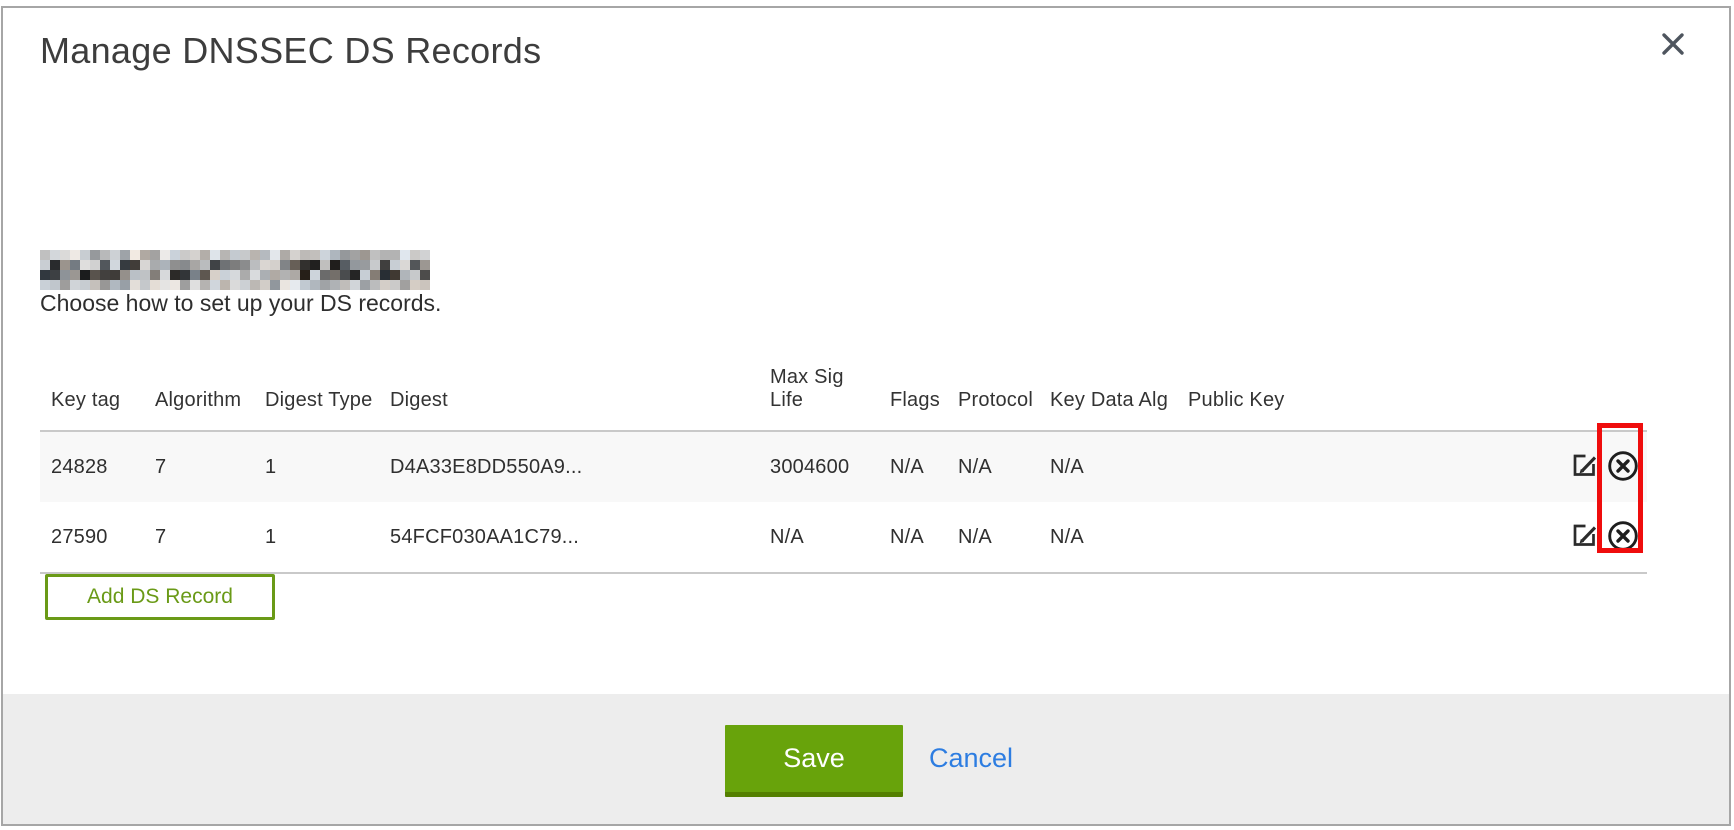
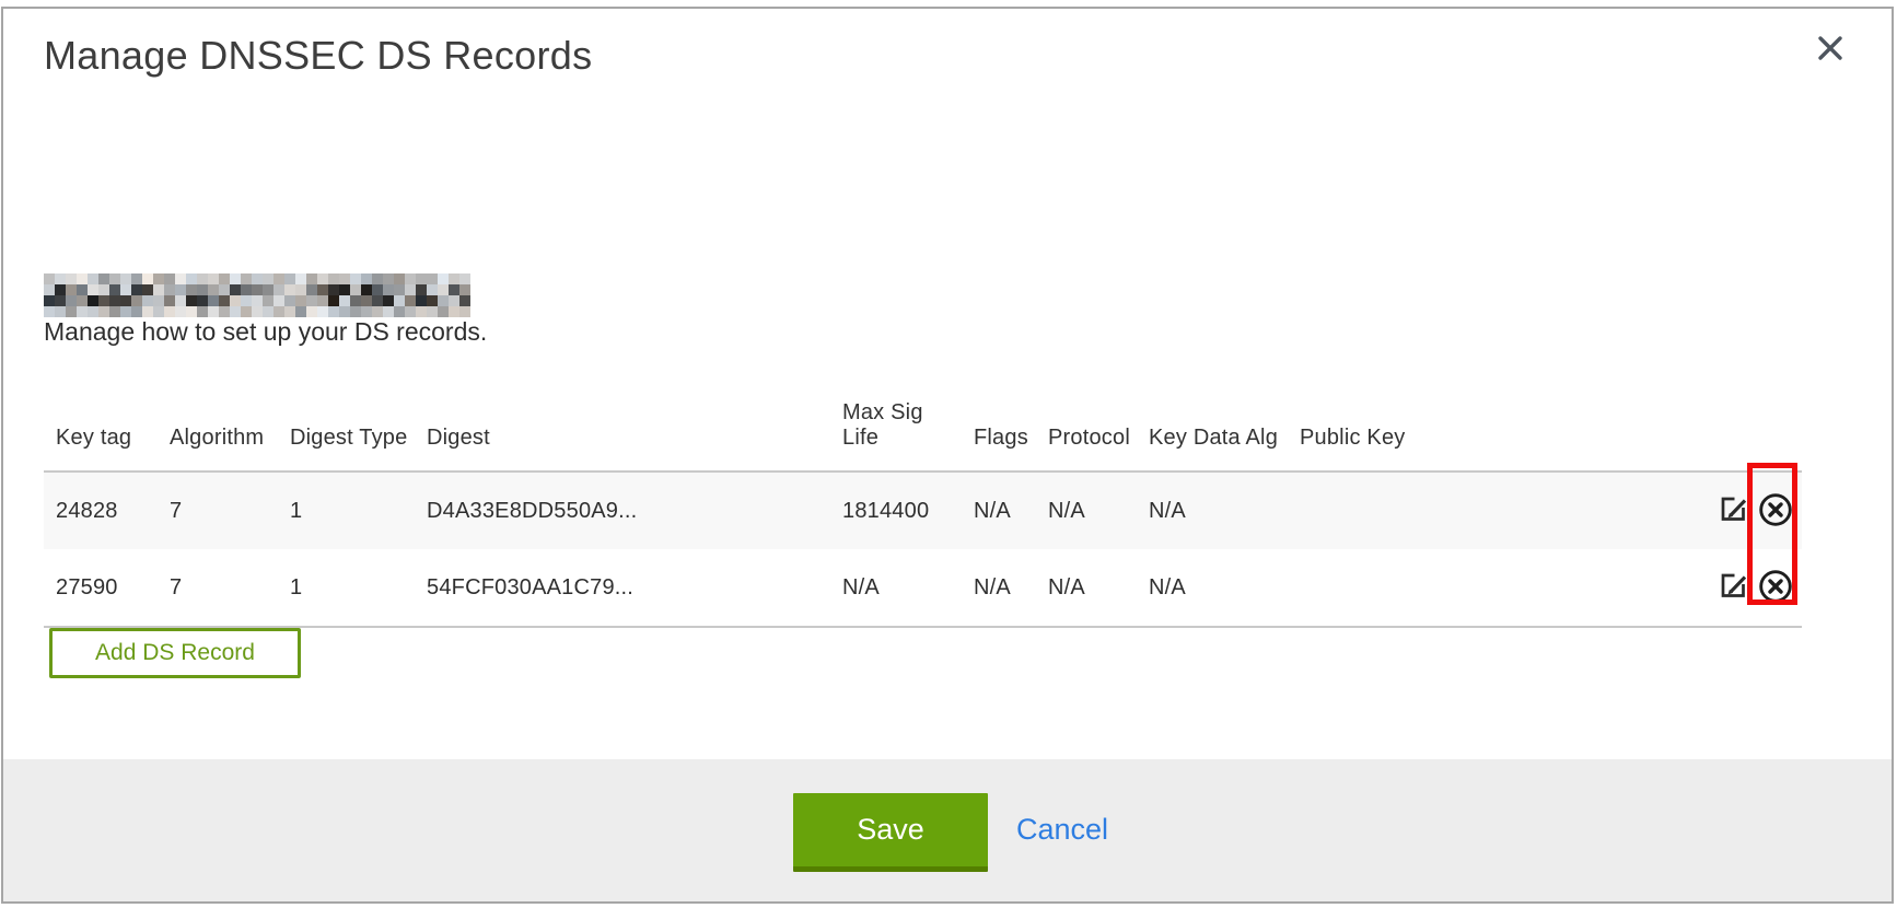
  Manage DNSSEC DS Records
- Choose how to set up your DS records.
+ Manage how to set up your DS records.
  Key tag	Algorithm	Digest Type	Digest	Max Sig Life	Flags	Protocol	Key Data Alg	Public Key
- 24828	7	1	D4A33E8DD550A9...	3004600	N/A	N/A	N/A
+ 24828	7	1	D4A33E8DD550A9...	1814400	N/A	N/A	N/A
  27590	7	1	54FCF030AA1C79...	N/A	N/A	N/A	N/A
  Add DS Record
  Save
  Cancel
